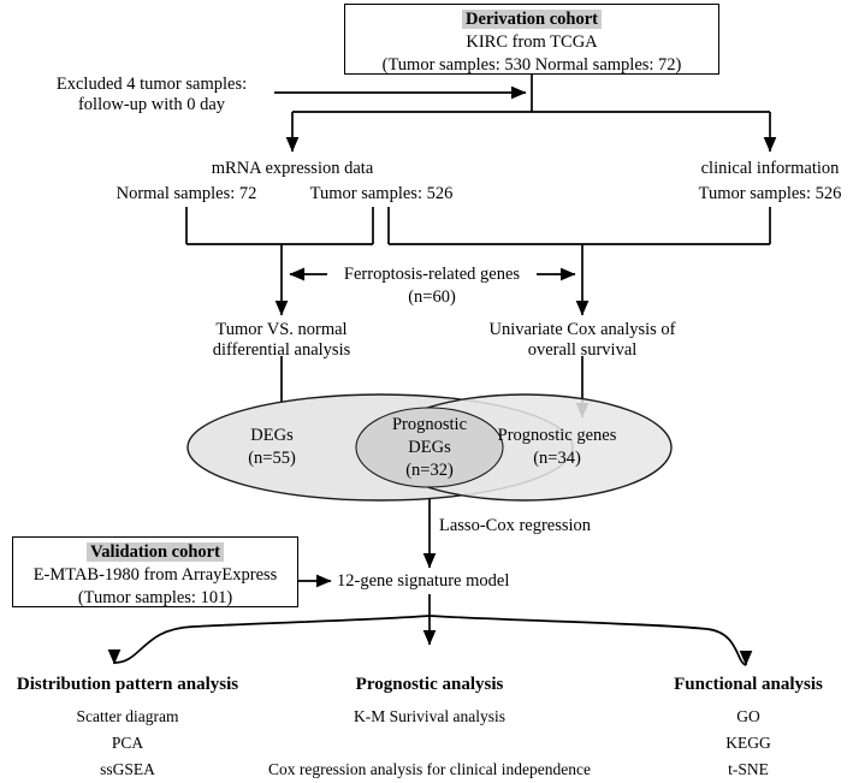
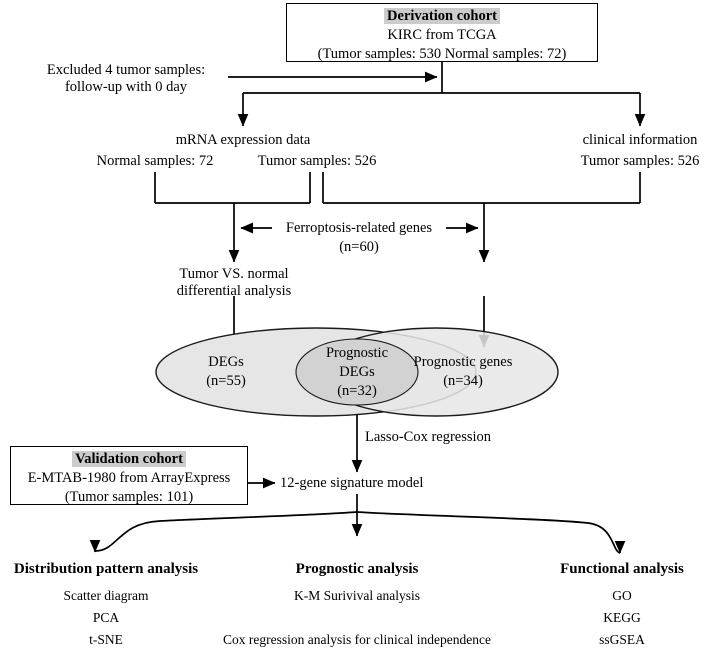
  Derivation cohort
  KIRC from TCGA
  (Tumor samples: 530 Normal samples: 72)
  Excluded 4 tumor samples:
  follow-up with 0 day
  mRNA expression data
  Normal samples: 72
  Tumor samples: 526
  clinical information
  Tumor samples: 526
  Ferroptosis-related genes
  (n=60)
  Tumor VS. normal
  differential analysis
- Univariate Cox analysis of
- overall survival
  DEGs
  (n=55)
  Prognostic
  DEGs
  (n=32)
  Prognostic genes
  (n=34)
  Lasso-Cox regression
  Validation cohort
  E-MTAB-1980 from ArrayExpress
  (Tumor samples: 101)
  12-gene signature model
  Distribution pattern analysis
  Scatter diagram
  PCA
- ssGSEA
+ t-SNE
  Prognostic analysis
  K-M Surivival analysis
  Cox regression analysis for clinical independence
  Functional analysis
  GO
  KEGG
- t-SNE
+ ssGSEA
